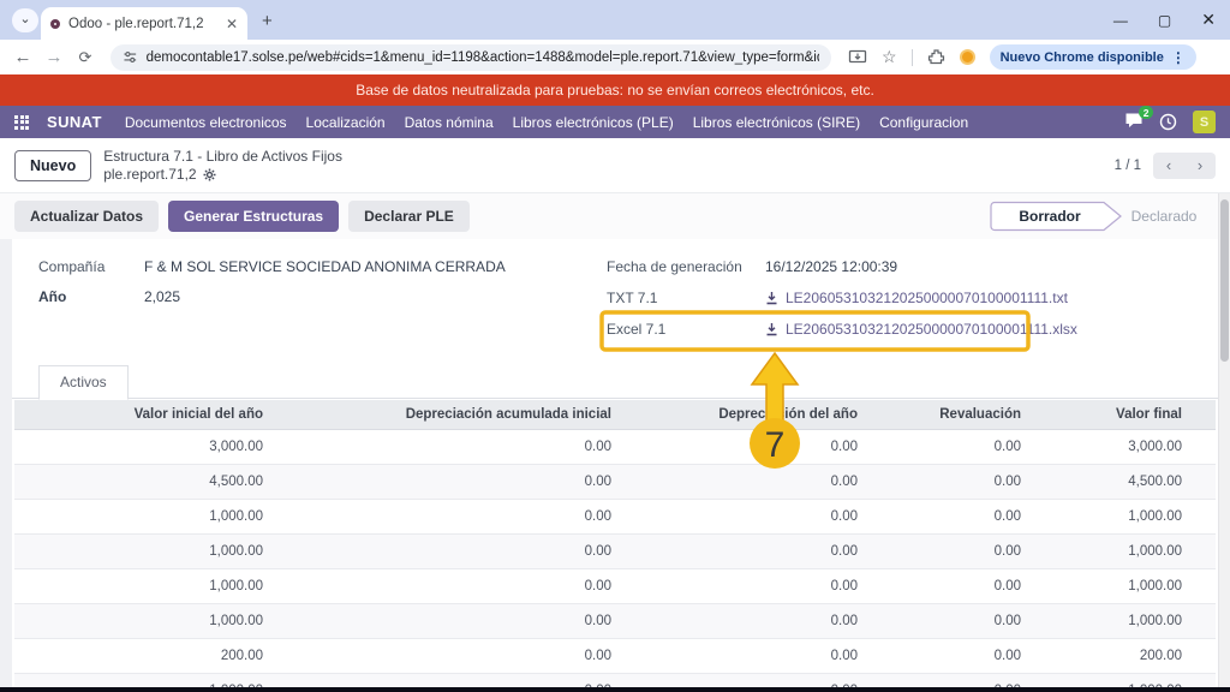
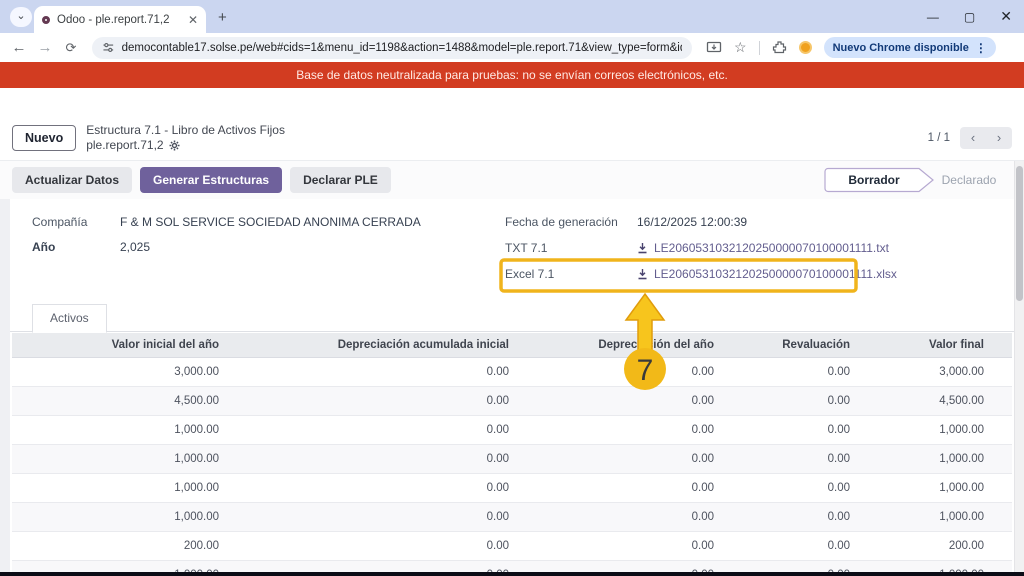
  ⌄
  Odoo - ple.report.71,2
  ✕
  +
  —
  ▢
  ✕
  ←
  →
  ⟳
  democontable17.solse.pe/web#cids=1&menu_id=1198&action=1488&model=ple.report.71&view_type=form&i
  ☆
  Nuevo Chrome disponible
  ⋮
  Base de datos neutralizada para pruebas: no se envían correos electrónicos, etc.
- SUNAT
- Documentos electronicos
- Localización
- Datos nómina
- Libros electrónicos (PLE)
- Libros electrónicos (SIRE)
- Configuracion
- 2
- S
  Nuevo
  Estructura 7.1 - Libro de Activos Fijos
  ple.report.71,2
  1 / 1
  ‹
  ›
  Actualizar Datos
  Generar Estructuras
  Declarar PLE
  Borrador
  Declarado
  Compañía
  F & M SOL SERVICE SOCIEDAD ANONIMA CERRADA
  Año
  2,025
  Fecha de generación
  16/12/2025 12:00:39
  TXT 7.1
  LE2060531032120250000070100001111.txt
  Excel 7.1
  LE206053103212025000007010000111.xlsx
  Activos
  Valor inicial del año	Depreciación acumulada inicial	Depreción del año	Revaluación	Valor final
  3,000.00	0.00	0.00	0.00	3,000.00
  4,500.00	0.00	0.00	0.00	4,500.00
  1,000.00	0.00	0.00	0.00	1,000.00
  1,000.00	0.00	0.00	0.00	1,000.00
  1,000.00	0.00	0.00	0.00	1,000.00
  1,000.00	0.00	0.00	0.00	1,000.00
  200.00	0.00	0.00	0.00	200.00
  7
